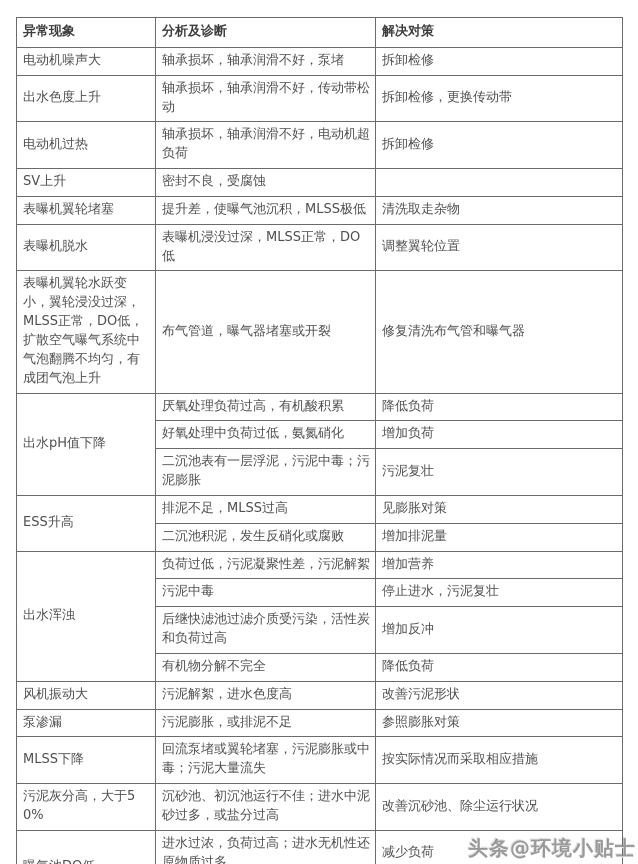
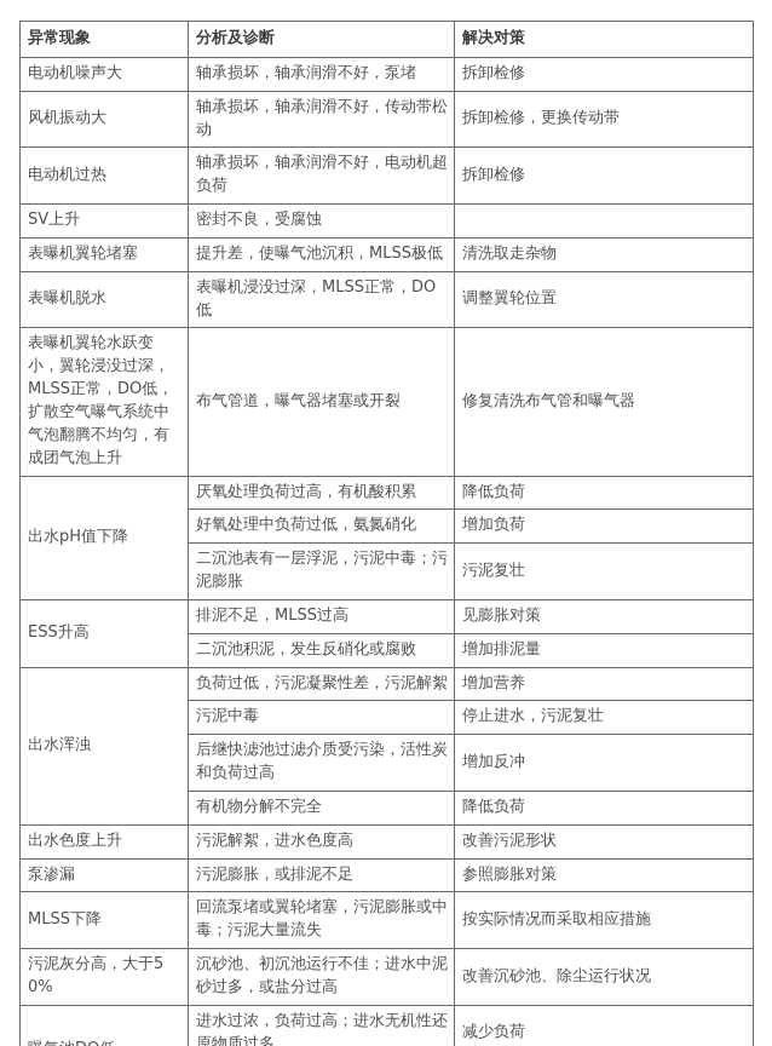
  异常现象	分析及诊断	解决对策
  电动机噪声大	轴承损坏，轴承润滑不好，泵堵	拆卸检修
- 出水色度上升	轴承损坏，轴承润滑不好，传动带松动	拆卸检修，更换传动带
+ 风机振动大	轴承损坏，轴承润滑不好，传动带松动	拆卸检修，更换传动带
  电动机过热	轴承损坏，轴承润滑不好，电动机超负荷	拆卸检修
  SV上升	密封不良，受腐蚀
  表曝机翼轮堵塞	提升差，使曝气池沉积，MLSS极低	清洗取走杂物
  表曝机脱水	表曝机浸没过深，MLSS正常，DO低	调整翼轮位置
  表曝机翼轮水跃变小，翼轮浸没过深，MLSS正常，DO低，扩散空气曝气系统中气泡翻腾不均匀，有成团气泡上升	布气管道，曝气器堵塞或开裂	修复清洗布气管和曝气器
  出水pH值下降	厌氧处理负荷过高，有机酸积累	降低负荷
  好氧处理中负荷过低，氨氮硝化	增加负荷
  二沉池表有一层浮泥，污泥中毒；污泥膨胀	污泥复壮
  ESS升高	排泥不足，MLSS过高	见膨胀对策
  二沉池积泥，发生反硝化或腐败	增加排泥量
  出水浑浊	负荷过低，污泥凝聚性差，污泥解絮	增加营养
  污泥中毒	停止进水，污泥复壮
  后继快滤池过滤介质受污染，活性炭和负荷过高	增加反冲
  有机物分解不完全	降低负荷
- 风机振动大	污泥解絮，进水色度高	改善污泥形状
+ 出水色度上升	污泥解絮，进水色度高	改善污泥形状
  泵渗漏	污泥膨胀，或排泥不足	参照膨胀对策
  MLSS下降	回流泵堵或翼轮堵塞，污泥膨胀或中毒；污泥大量流失	按实际情况而采取相应措施
  污泥灰分高，大于50%	沉砂池、初沉池运行不佳；进水中泥砂过多，或盐分过高	改善沉砂池、除尘运行状况
  	进水过浓，负荷过高；进水无机性还原物质过多	减少负荷
- 头条@环境小贴士
